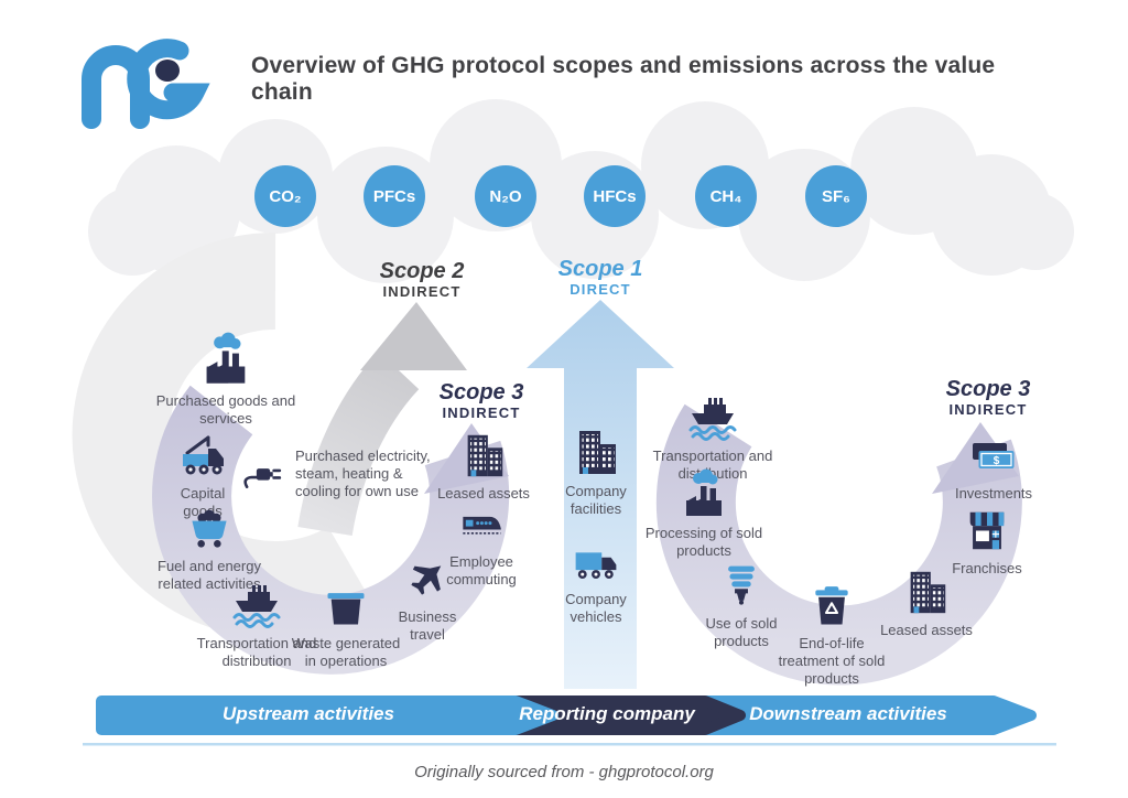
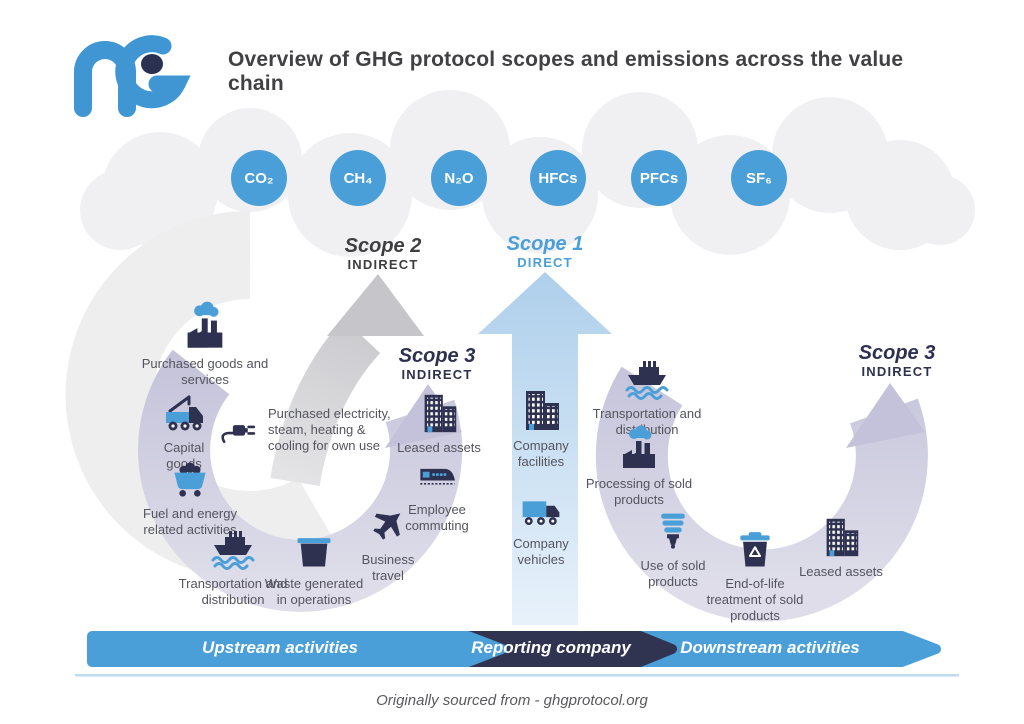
  Overview of GHG protocol scopes and emissions across the value chain
  CO₂
- PFCs
+ CH₄
  N₂O
  HFCs
- CH₄
+ PFCs
  SF₆
  Scope 2
  INDIRECT
  Scope 1
  DIRECT
  Scope 3
  INDIRECT
  Scope 3
  INDIRECT
  Purchased goods and services
  Capital goos
  Purchased electricity, steam, heating & cooling for own use
  Fuel and energy related activities
  Transportation and distribution
  Waste generated in operations
  Business travel
  Employee commuting
  Leased assets
  Company facilities
  Company vehicles
  Transportation and disbution
  Processing of sold products
  Use of sold products
  End-of-life treatment of sold products
  Leased assets
- Franchises
- Investments
  Upstream activities
  Reporting company
  Downstream activities
  Originally sourced from - ghgprotocol.org
